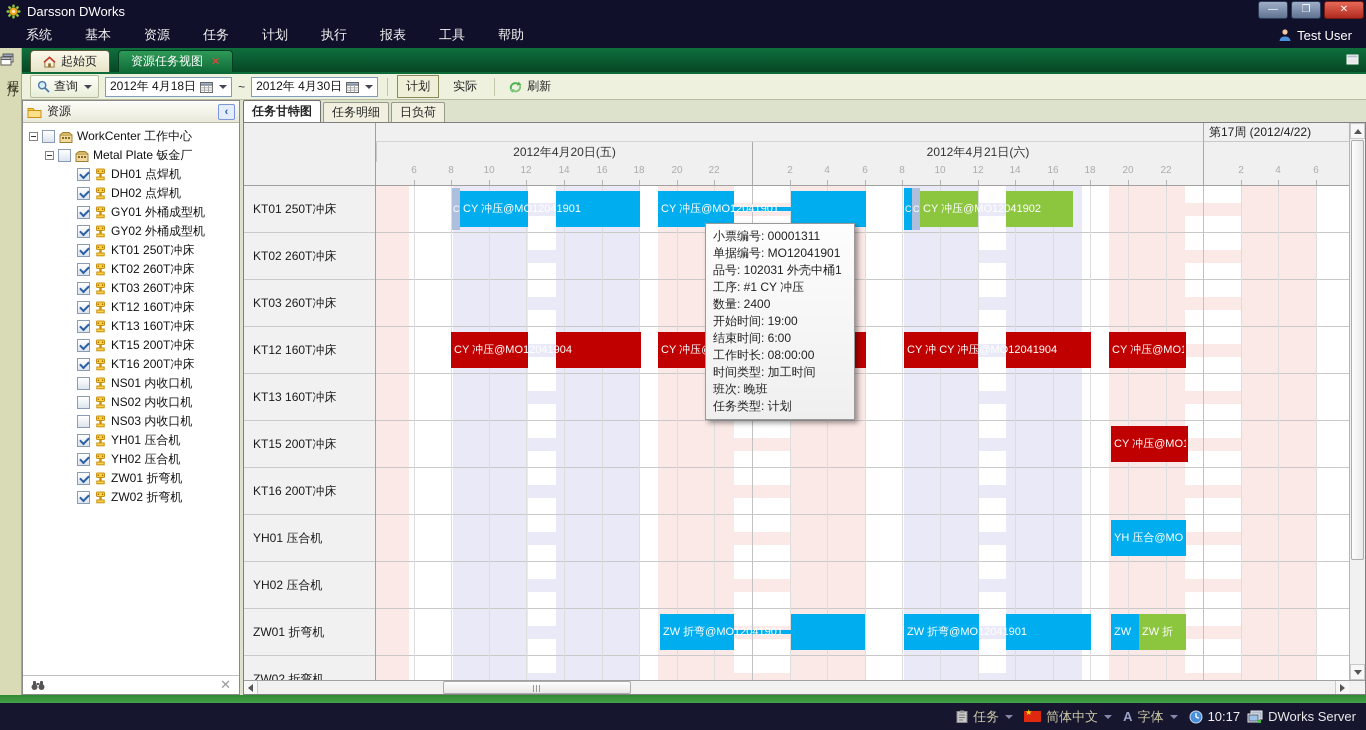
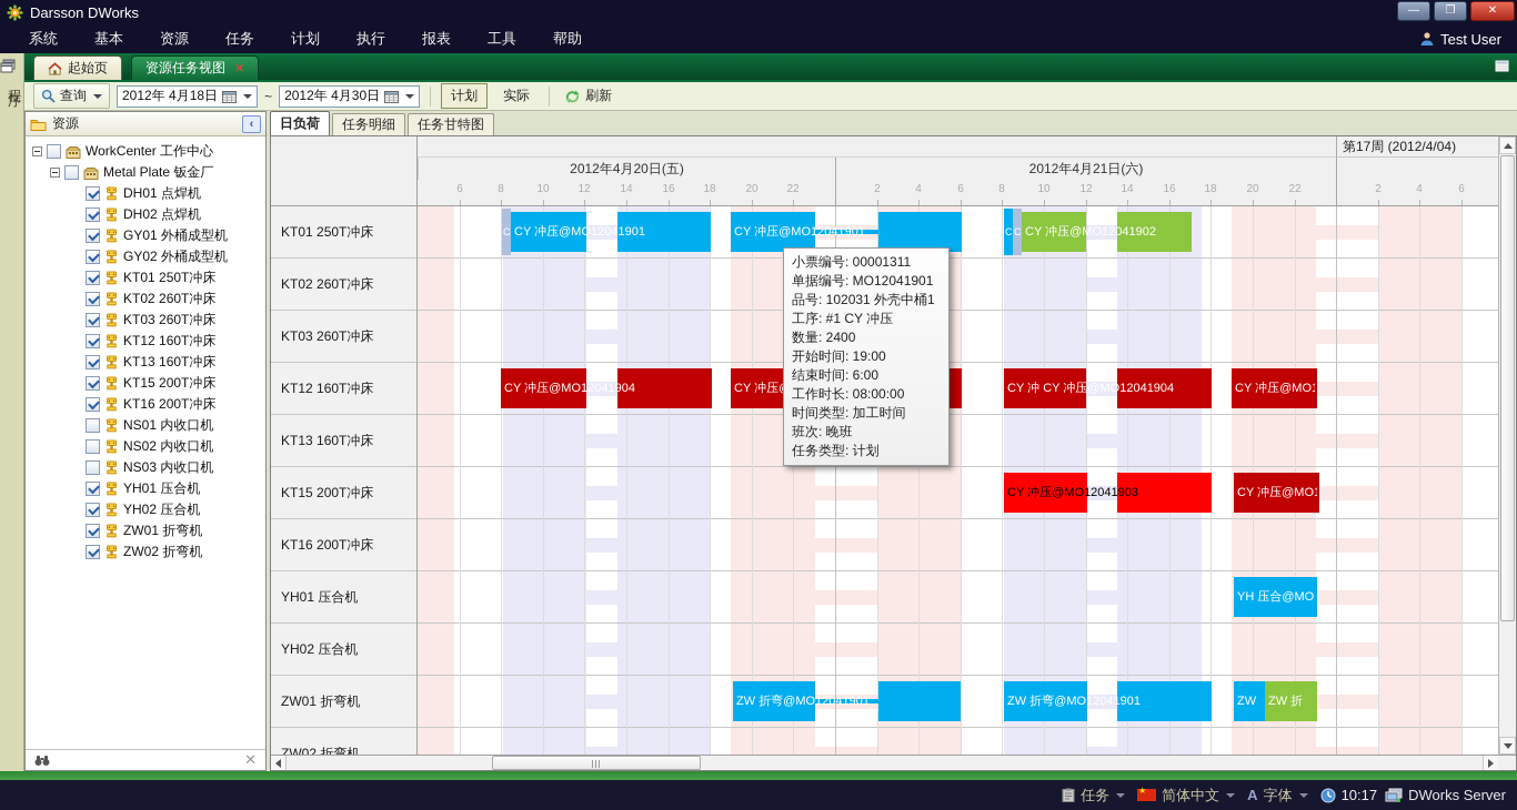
  Darsson DWorks
  —
  ❐
  ✕
  系统
  基本
  资源
  任务
  计划
  执行
  报表
  工具
  帮助
  Test User
  起始页
  资源任务视图
  ✕
  查询
  2012年 4月18日
  ~
  2012年 4月30日
  计划
  实际
  刷新
  资源
  ‹
  WorkCenter 工作中心
  Metal Plate 钣金厂
  DH01 点焊机
  DH02 点焊机
  GY01 外桶成型机
  GY02 外桶成型机
  KT01 250T冲床
  KT02 260T冲床
  KT03 260T冲床
  KT12 160T冲床
  KT13 160T冲床
  KT15 200T冲床
  KT16 200T冲床
  NS01 内收口机
  NS02 内收口机
  NS03 内收口机
  YH01 压合机
  YH02 压合机
  ZW01 折弯机
  ZW02 折弯机
  ✕
- 任务甘特图
+ 日负荷
  任务明细
- 日负荷
+ 任务甘特图
  KT01 250T冲床
  KT02 260T冲床
  KT03 260T冲床
  KT12 160T冲床
  KT13 160T冲床
  KT15 200T冲床
  KT16 200T冲床
  YH01 压合机
  YH02 压合机
  ZW01 折弯机
  ZW02 折弯机
  2012年4月20日(五)
  2012年4月21日(六)
- 第17周 (2012/4/22)
+ 第17周 (2012/4/04)
  6
  8
  10
  12
  14
  16
  18
  20
  22
  2
  4
  6
  8
  10
  12
  14
  16
  18
  20
  22
  2
  4
  6
  C
  CY 冲压@MO12041901
  CY 冲压@MO12041901
  C
  C
  CY 冲压@MO12041902
  CY 冲压@MO12041904
  CY 冲 CY 冲压@MO12041904
  CY 冲压@MO
+ CY 冲压@MO12041903
  CY 冲压@MO
  YH 压合@MO
  ZW 折弯@MO12041901
  ZW 折弯@MO12041901
  ZW
  ZW 折
  小票编号: 00001311
  单据编号: MO12041901
  品号: 102031 外壳中桶1
  工序: #1 CY 冲压
  数量: 2400
  开始时间: 19:00
  结束时间: 6:00
  工作时长: 08:00:00
  时间类型: 加工时间
  班次: 晚班
  任务类型: 计划
  任务
  简体中文
  A
  字体
  10:17
  DWorks Server
